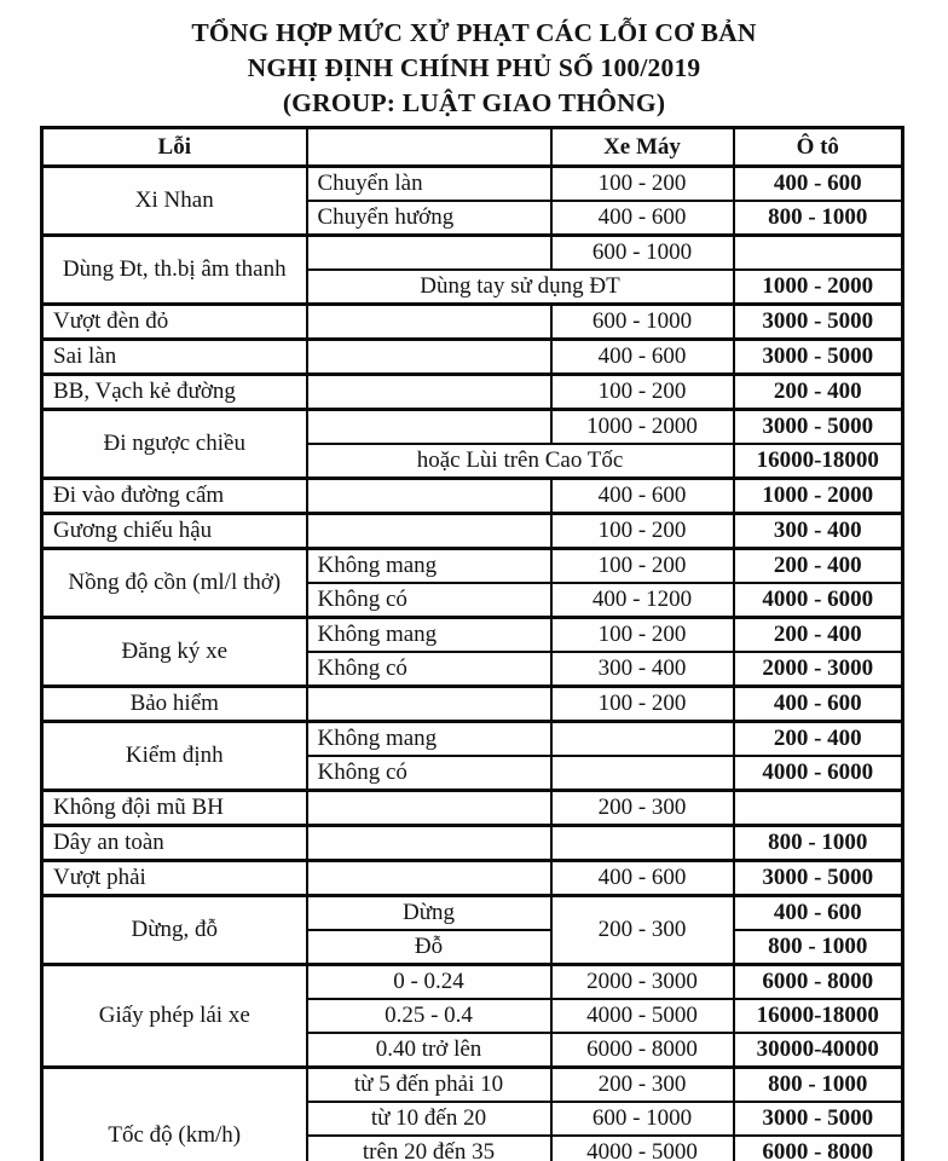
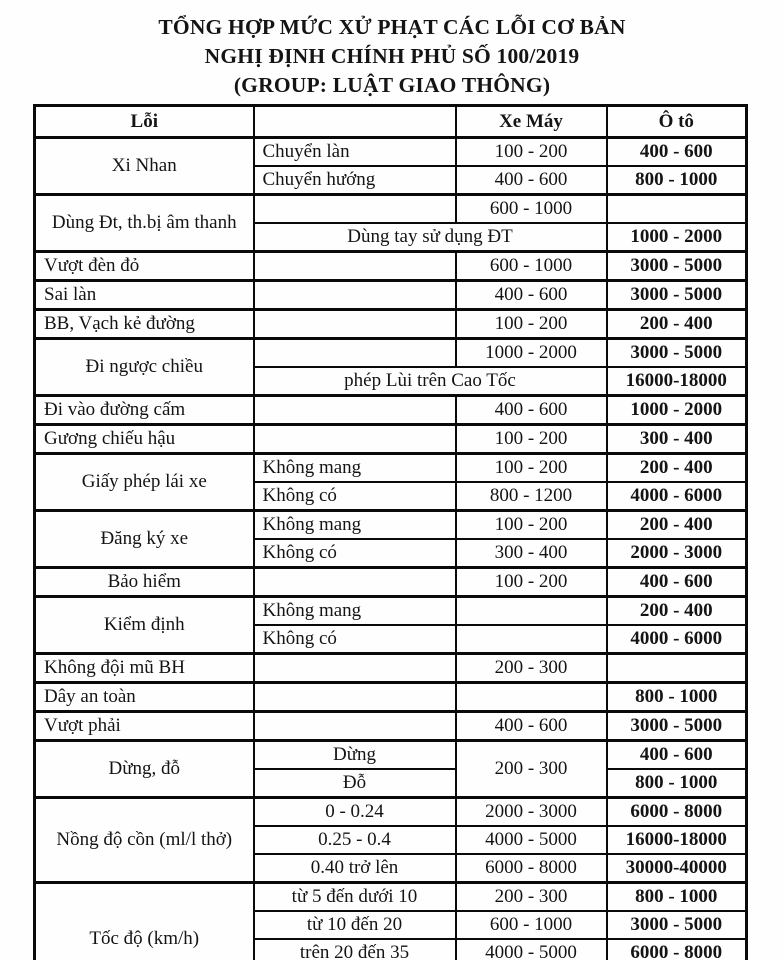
  TỔNG HỢP MỨC XỬ PHẠT CÁC LỖI CƠ BẢN
  NGHỊ ĐỊNH CHÍNH PHỦ SỐ 100/2019
  (GROUP: LUẬT GIAO THÔNG)
  Lỗi		Xe Máy	Ô tô
  Xi Nhan	Chuyển làn	100 - 200	400 - 600
  Chuyển hướng	400 - 600	800 - 1000
  Dùng Đt, th.bị âm thanh		600 - 1000
  Dùng tay sử dụng ĐT	1000 - 2000
  Vượt đèn đỏ		600 - 1000	3000 - 5000
  Sai làn		400 - 600	3000 - 5000
  BB, Vạch kẻ đường		100 - 200	200 - 400
  Đi ngược chiều		1000 - 2000	3000 - 5000
- hoặc Lùi trên Cao Tốc	16000-18000
+ phép Lùi trên Cao Tốc	16000-18000
  Đi vào đường cấm		400 - 600	1000 - 2000
  Gương chiếu hậu		100 - 200	300 - 400
- Nồng độ cồn (ml/l thở)	Không mang	100 - 200	200 - 400
+ Giấy phép lái xe	Không mang	100 - 200	200 - 400
- Không có	400 - 1200	4000 - 6000
+ Không có	800 - 1200	4000 - 6000
  Đăng ký xe	Không mang	100 - 200	200 - 400
  Không có	300 - 400	2000 - 3000
  Bảo hiểm		100 - 200	400 - 600
  Kiểm định	Không mang		200 - 400
  Không có		4000 - 6000
  Không đội mũ BH		200 - 300
  Dây an toàn			800 - 1000
  Vượt phải		400 - 600	3000 - 5000
  Dừng, đỗ	Dừng	200 - 300	400 - 600
  Đỗ	800 - 1000
- Giấy phép lái xe	0 - 0.24	2000 - 3000	6000 - 8000
+ Nồng độ cồn (ml/l thở)	0 - 0.24	2000 - 3000	6000 - 8000
  0.25 - 0.4	4000 - 5000	16000-18000
  0.40 trở lên	6000 - 8000	30000-40000
- Tốc độ (km/h)	từ 5 đến phải 10	200 - 300	800 - 1000
+ Tốc độ (km/h)	từ 5 đến dưới 10	200 - 300	800 - 1000
  từ 10 đến 20	600 - 1000	3000 - 5000
  trên 20 đến 35	4000 - 5000	6000 - 8000
